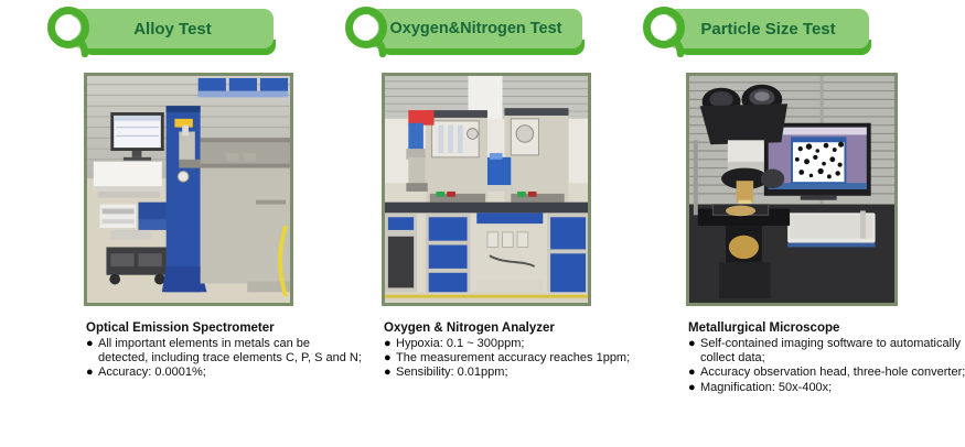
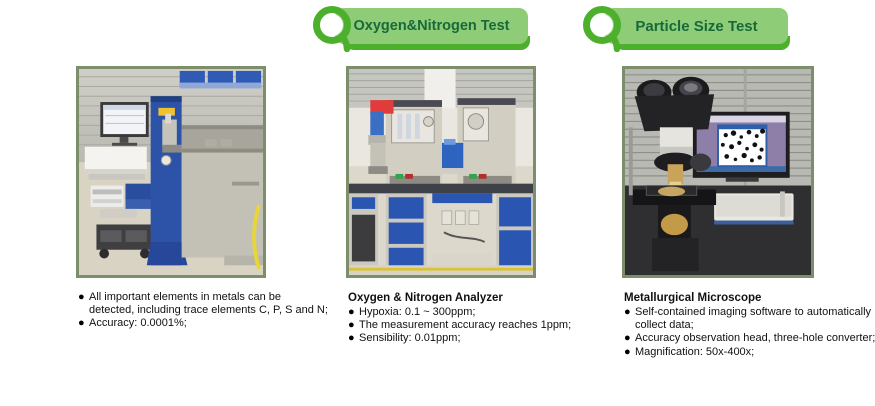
- Alloy Test
- Optical Emission Spectrometer
  ●
  All important elements in metals can be detected, including trace elements C, P, S and N;
  ●
  Accuracy: 0.0001%;
  Oxygen&Nitrogen Test
  Oxygen & Nitrogen Analyzer
  ●
  Hypoxia: 0.1 ~ 300ppm;
  ●
  The measurement accuracy reaches 1ppm;
  ●
  Sensibility: 0.01ppm;
  Particle Size Test
  Metallurgical Microscope
  ●
  Self-contained imaging software to automatically collect data;
  ●
  Accuracy observation head, three-hole converter;
  ●
  Magnification: 50x-400x;
